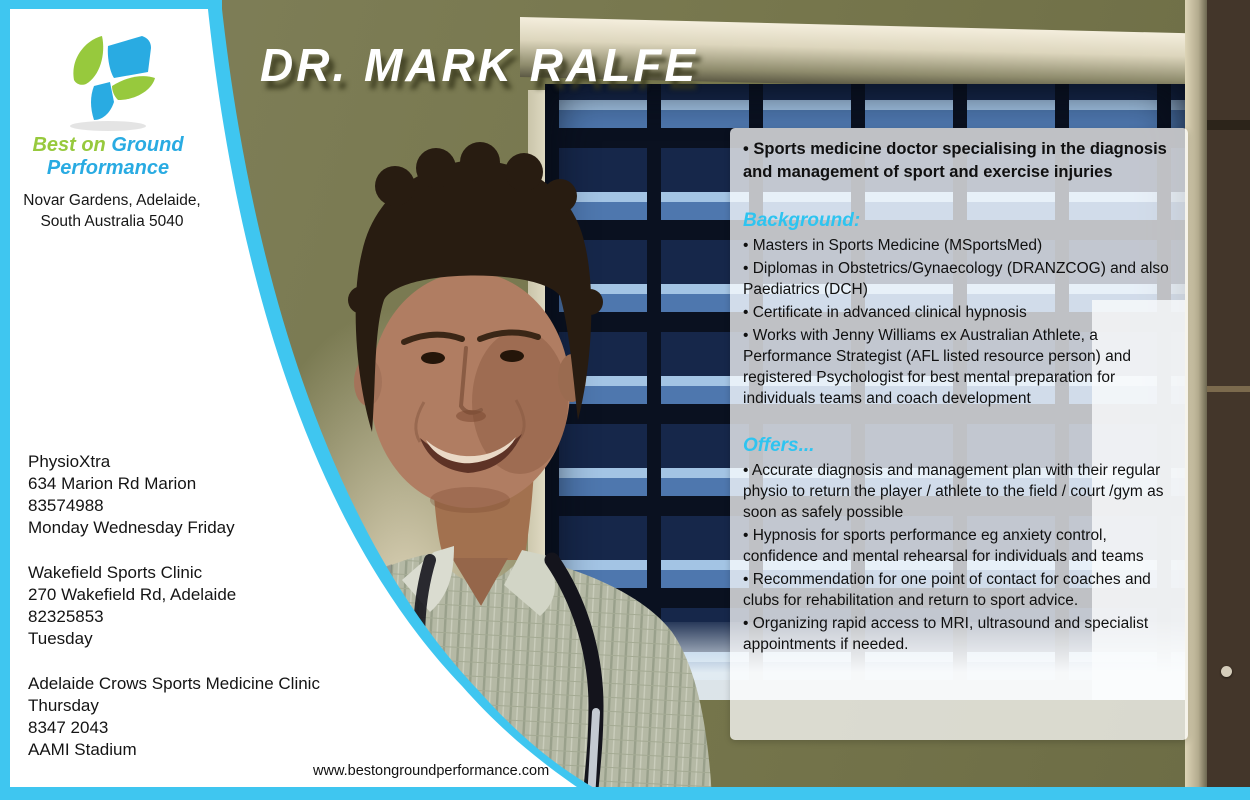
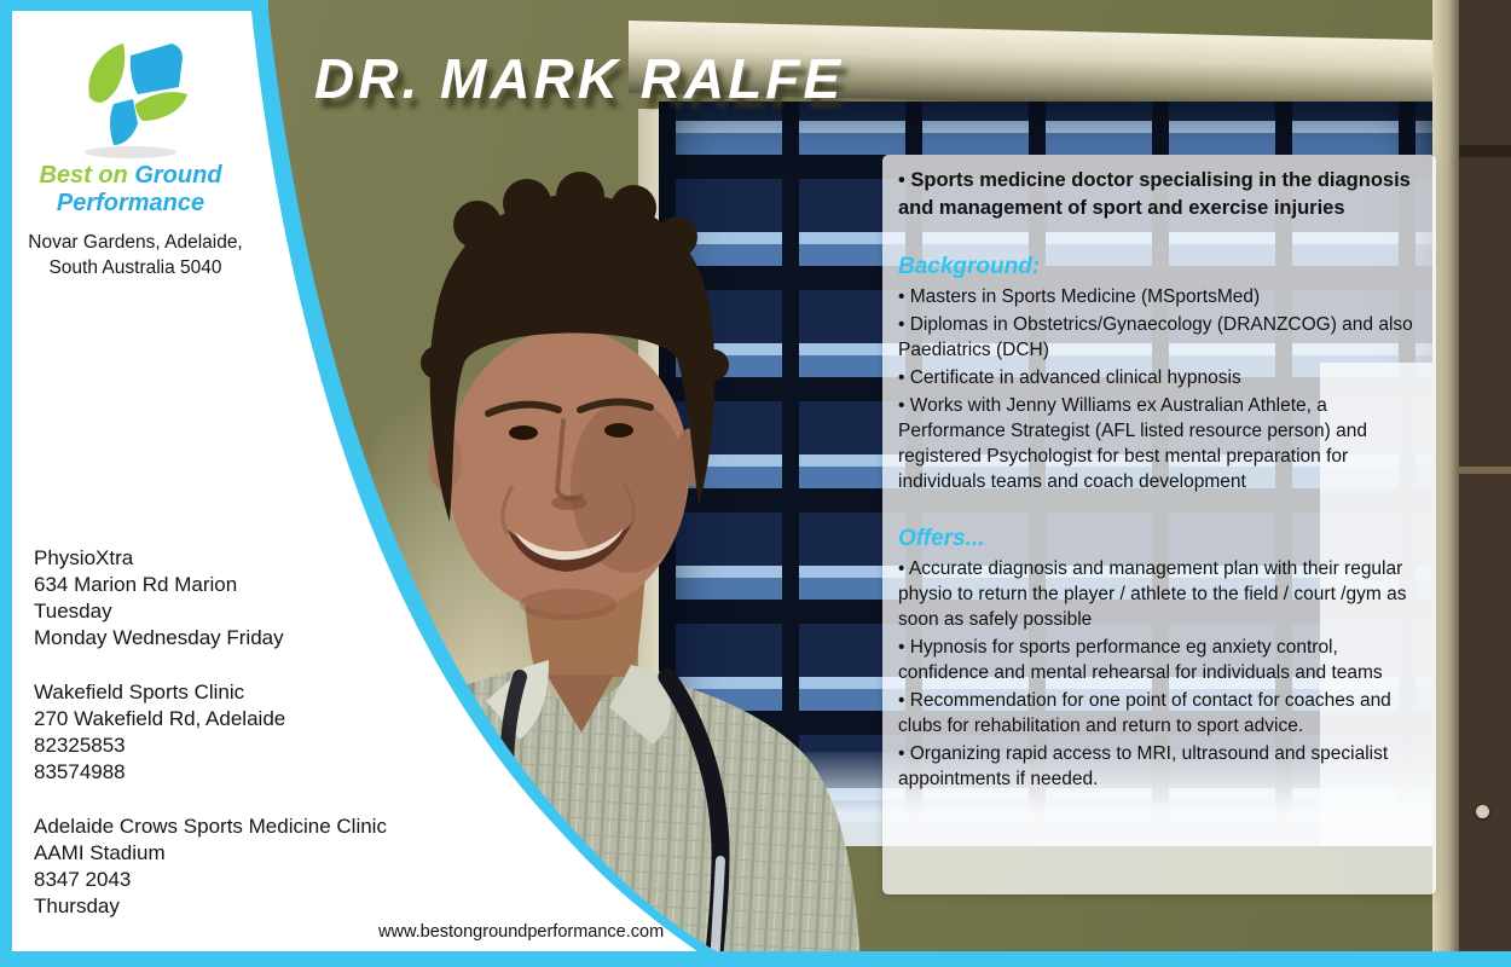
  DR. MARK RALFE
  Best on Ground
  Performance
  Novar Gardens, Adelaide,
  South Australia 5040
  PhysioXtra
  634 Marion Rd Marion
- 83574988
+ Tuesday
  Monday Wednesday Friday
  Wakefield Sports Clinic
  270 Wakefield Rd, Adelaide
  82325853
- Tuesday
+ 83574988
  Adelaide Crows Sports Medicine Clinic
- Thursday
+ AAMI Stadium
  8347 2043
- AAMI Stadium
+ Thursday
  www.bestongroundperformance.com
  • Sports medicine doctor specialising in the diagnosis and management of sport and exercise injuries
  Background:
  • Masters in Sports Medicine (MSportsMed)
  • Diplomas in Obstetrics/Gynaecology (DRANZCOG) and also Paediatrics (DCH)
  • Certificate in advanced clinical hypnosis
  • Works with Jenny Williams ex Australian Athlete, a Performance Strategist (AFL listed resource person) and registered Psychologist for best mental preparation for individuals teams and coach development
  Offers...
  • Accurate diagnosis and management plan with their regular physio to return the player / athlete to the field / court /gym as soon as safely possible
  • Hypnosis for sports performance eg anxiety control, confidence and mental rehearsal for individuals and teams
  • Recommendation for one point of contact for coaches and clubs for rehabilitation and return to sport advice.
  • Organizing rapid access to MRI, ultrasound and specialist appointments if needed.
